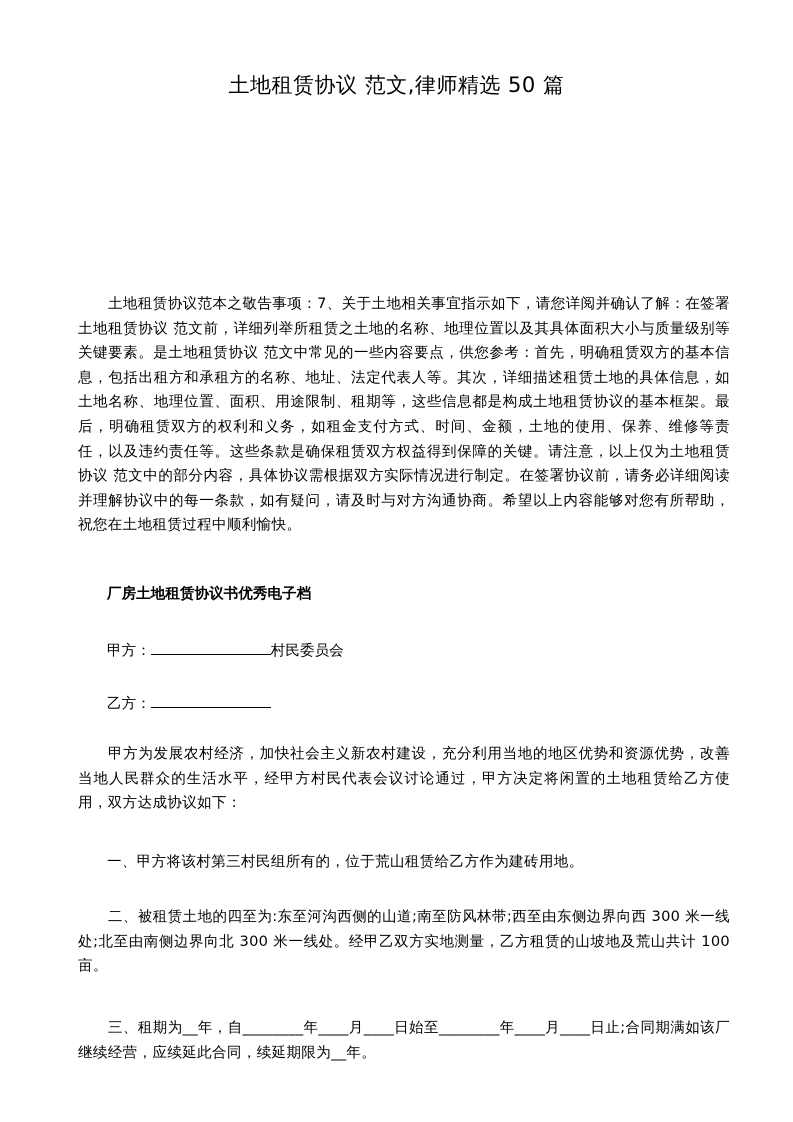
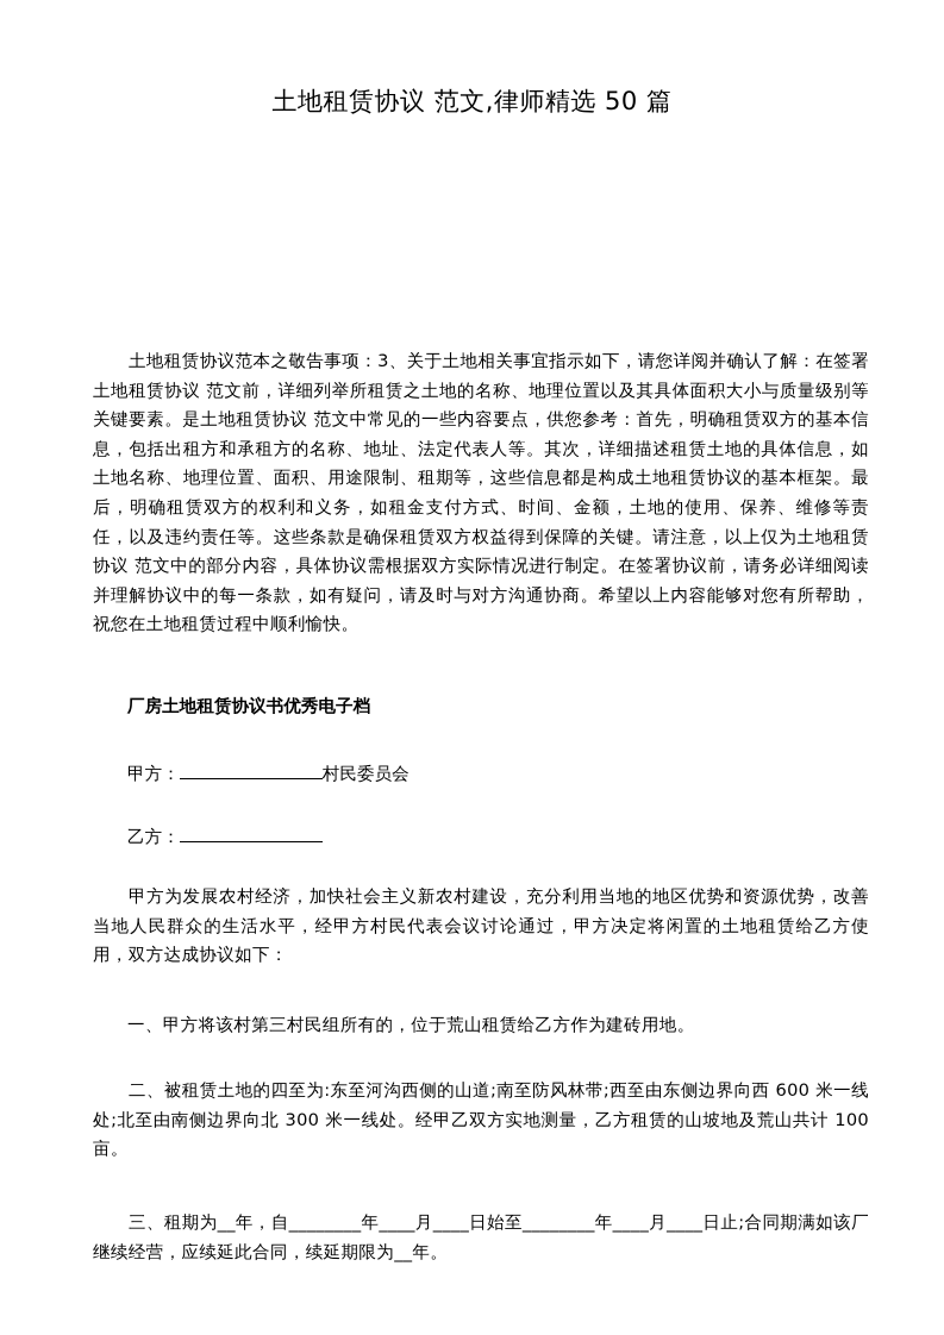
  土地租赁协议 范文,律师精选 50 篇
- 土地租赁协议范本之敬告事项：7、关于土地相关事宜指示如下，请您详阅并确认了解：在签署土地租赁协议 范文前，详细列举所租赁之土地的名称、地理位置以及其具体面积大小与质量级别等关键要素。是土地租赁协议 范文中常见的一些内容要点，供您参考：首先，明确租赁双方的基本信息，包括出租方和承租方的名称、地址、法定代表人等。其次，详细描述租赁土地的具体信息，如土地名称、地理位置、面积、用途限制、租期等，这些信息都是构成土地租赁协议的基本框架。最后，明确租赁双方的权利和义务，如租金支付方式、时间、金额，土地的使用、保养、维修等责任，以及违约责任等。这些条款是确保租赁双方权益得到保障的关键。请注意，以上仅为土地租赁协议 范文中的部分内容，具体协议需根据双方实际情况进行制定。在签署协议前，请务必详细阅读并理解协议中的每一条款，如有疑问，请及时与对方沟通协商。希望以上内容能够对您有所帮助，祝您在土地租赁过程中顺利愉快。
+ 土地租赁协议范本之敬告事项：3、关于土地相关事宜指示如下，请您详阅并确认了解：在签署土地租赁协议 范文前，详细列举所租赁之土地的名称、地理位置以及其具体面积大小与质量级别等关键要素。是土地租赁协议 范文中常见的一些内容要点，供您参考：首先，明确租赁双方的基本信息，包括出租方和承租方的名称、地址、法定代表人等。其次，详细描述租赁土地的具体信息，如土地名称、地理位置、面积、用途限制、租期等，这些信息都是构成土地租赁协议的基本框架。最后，明确租赁双方的权利和义务，如租金支付方式、时间、金额，土地的使用、保养、维修等责任，以及违约责任等。这些条款是确保租赁双方权益得到保障的关键。请注意，以上仅为土地租赁协议 范文中的部分内容，具体协议需根据双方实际情况进行制定。在签署协议前，请务必详细阅读并理解协议中的每一条款，如有疑问，请及时与对方沟通协商。希望以上内容能够对您有所帮助，祝您在土地租赁过程中顺利愉快。
  厂房土地租赁协议书优秀电子档
  甲方： 村民委员会
  乙方：
  甲方为发展农村经济，加快社会主义新农村建设，充分利用当地的地区优势和资源优势，改善当地人民群众的生活水平，经甲方村民代表会议讨论通过，甲方决定将闲置的土地租赁给乙方使用，双方达成协议如下：
  一、甲方将该村第三村民组所有的，位于荒山租赁给乙方作为建砖用地。
- 二、被租赁土地的四至为:东至河沟西侧的山道;南至防风林带;西至由东侧边界向西 300 米一线处;北至由南侧边界向北 300 米一线处。经甲乙双方实地测量，乙方租赁的山坡地及荒山共计 100 亩。
+ 二、被租赁土地的四至为:东至河沟西侧的山道;南至防风林带;西至由东侧边界向西 600 米一线处;北至由南侧边界向北 300 米一线处。经甲乙双方实地测量，乙方租赁的山坡地及荒山共计 100 亩。
  三、租期为__年，自________年____月____日始至________年____月____日止;合同期满如该厂继续经营，应续延此合同，续延期限为__年。
